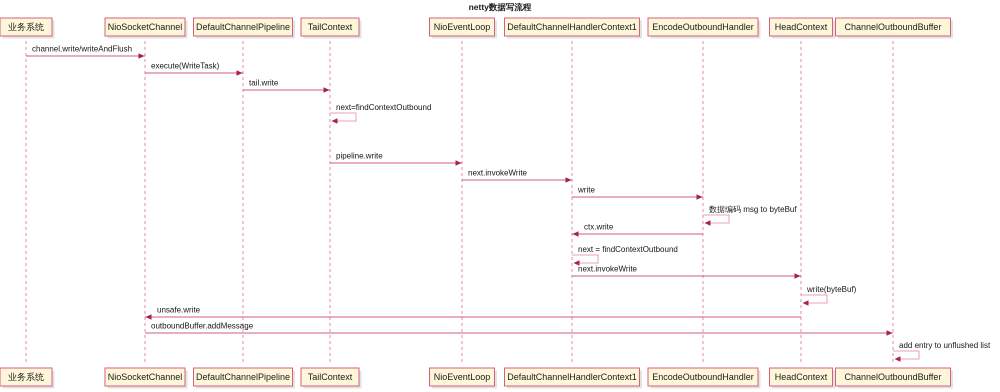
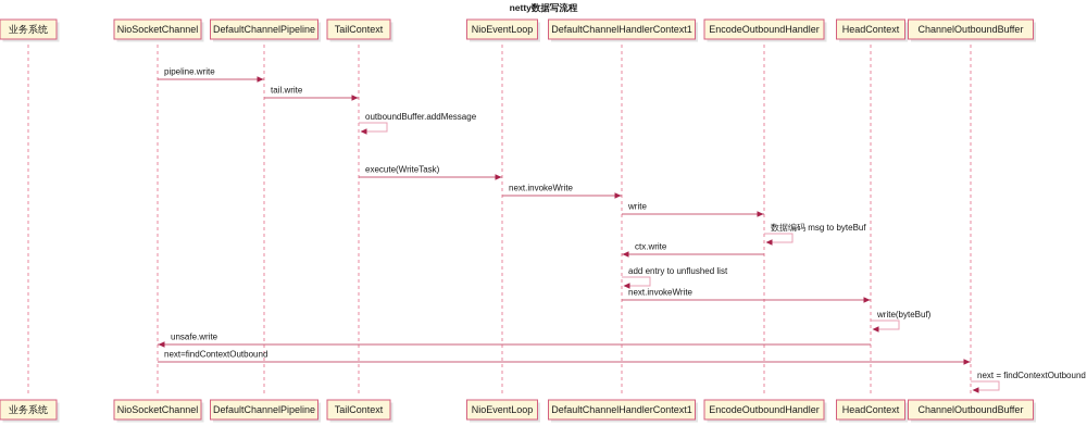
  netty数据写流程
- channel.write/writeAndFlush
- execute(WriteTask)
+ pipeline.write
  tail.write
- next=findContextOutbound
+ outboundBuffer.addMessage
- pipeline.write
+ execute(WriteTask)
  next.invokeWrite
  write
  数据编码 msg to byteBuf
  ctx.write
- next = findContextOutbound
+ add entry to unflushed list
  next.invokeWrite
  write(byteBuf)
  unsafe.write
- outboundBuffer.addMessage
+ next=findContextOutbound
- add entry to unflushed list
+ next = findContextOutbound
  业务系统
  NioSocketChannel
  DefaultChannelPipeline
  TailContext
  NioEventLoop
  DefaultChannelHandlerContext1
  EncodeOutboundHandler
  HeadContext
  ChannelOutboundBuffer
  业务系统
  NioSocketChannel
  DefaultChannelPipeline
  TailContext
  NioEventLoop
  DefaultChannelHandlerContext1
  EncodeOutboundHandler
  HeadContext
  ChannelOutboundBuffer
